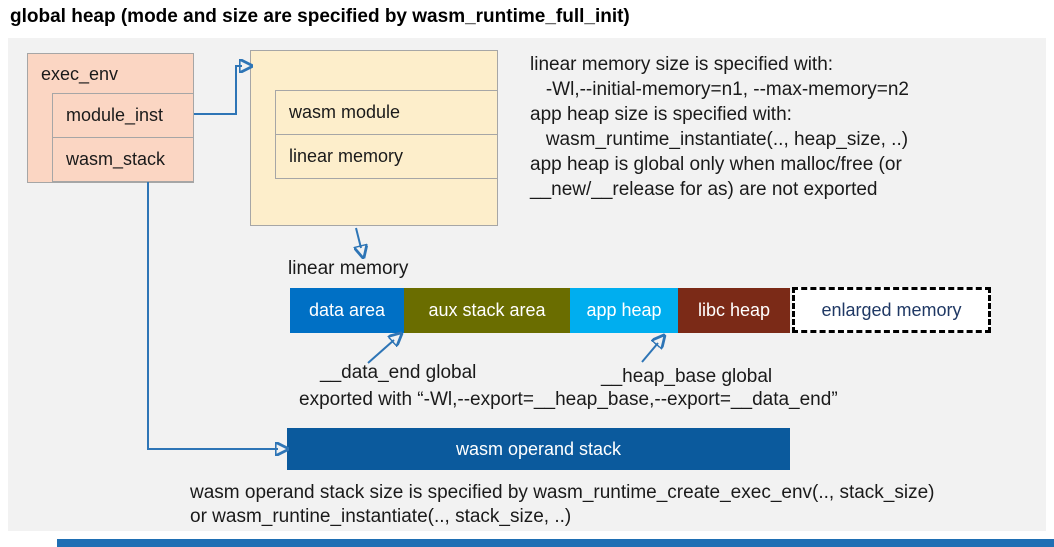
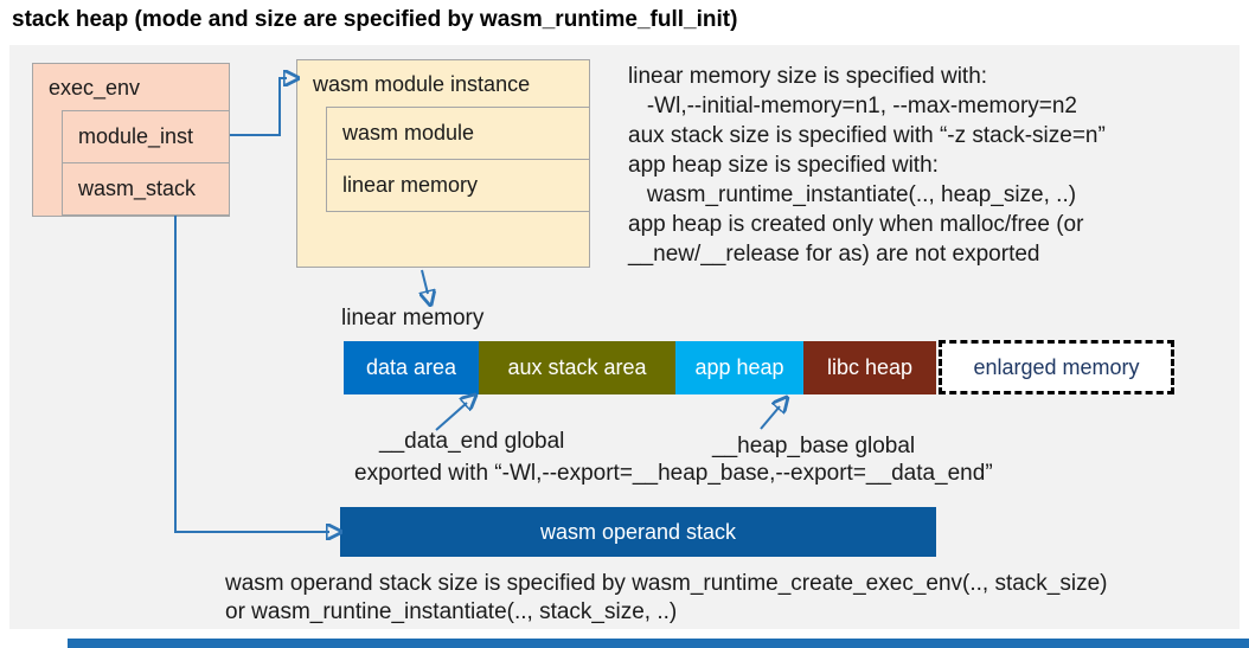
- global heap (mode and size are specified by wasm_runtime_full_init)
+ stack heap (mode and size are specified by wasm_runtime_full_init)
  exec_env
  module_inst
  wasm_stack
+ wasm module instance
  wasm module
  linear memory
  linear memory size is specified with:
  -Wl,--initial-memory=n1, --max-memory=n2
+ aux stack size is specified with “-z stack-size=n”
  app heap size is specified with:
  wasm_runtime_instantiate(.., heap_size, ..)
- app heap is global only when malloc/free (or
+ app heap is created only when malloc/free (or
  __new/__release for as) are not exported
  linear memory
  data area
  aux stack area
  app heap
  libc heap
  enlarged memory
  __data_end global
  __heap_base global
  exported with “-Wl,--export=__heap_base,--export=__data_end”
  wasm operand stack
  wasm operand stack size is specified by wasm_runtime_create_exec_env(.., stack_size)
  or wasm_runtine_instantiate(.., stack_size, ..)
